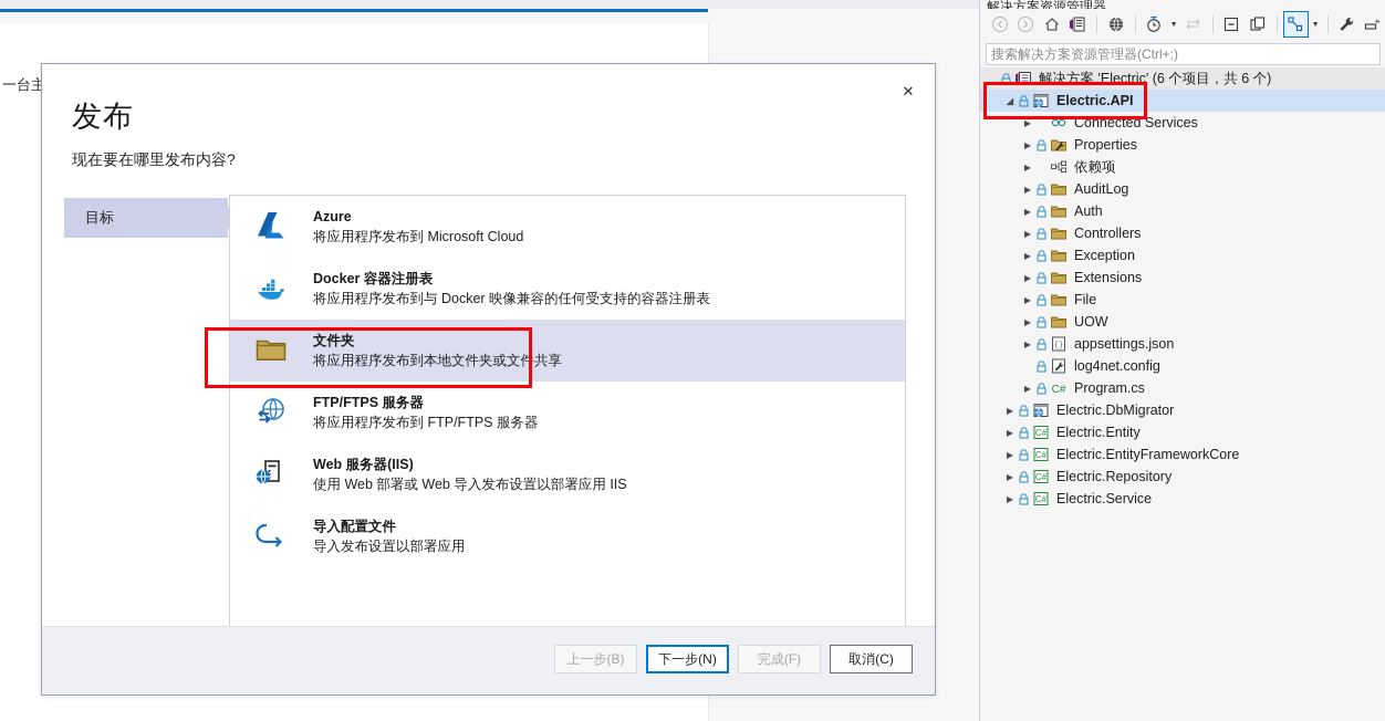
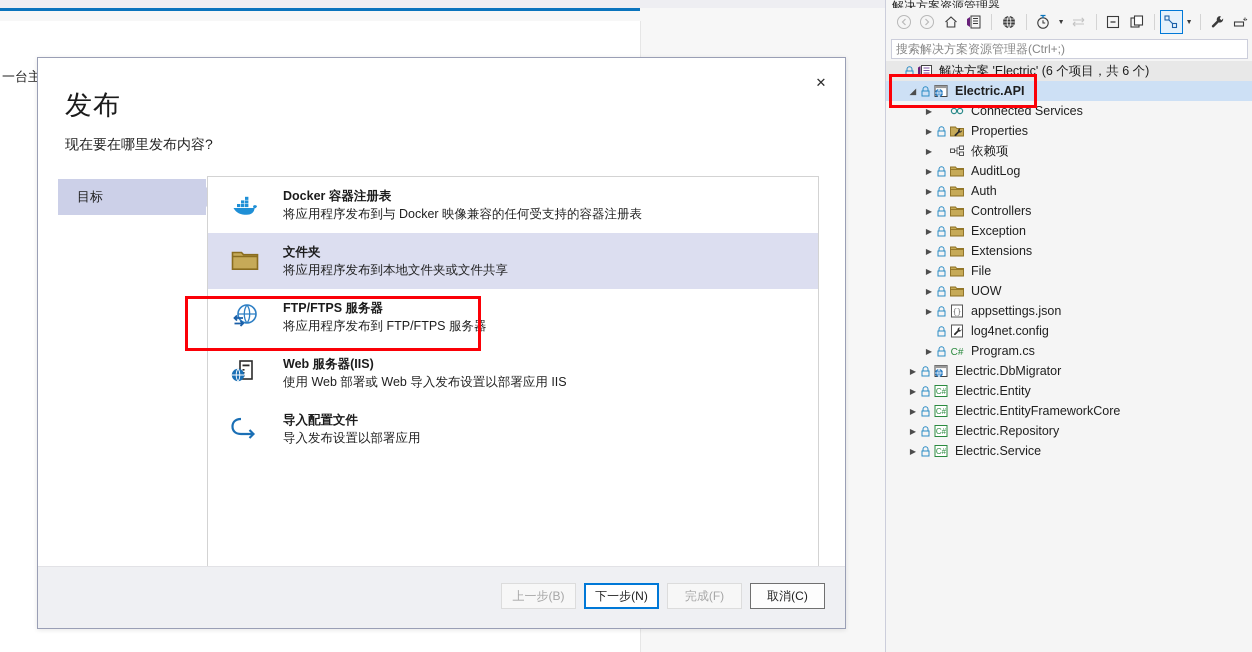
  一台主
  ✕
  发布
  现在要在哪里发布内容?
  目标
- Azure
- 将应用程序发布到 Microsoft Cloud
  Docker 容器注册表
  将应用程序发布到与 Docker 映像兼容的任何受支持的容器注册表
  文件夹
  将应用程序发布到本地文件夹或文件共享
  FTP/FTPS 服务器
  将应用程序发布到 FTP/FTPS 服务器
  Web 服务器(IIS)
  使用 Web 部署或 Web 导入发布设置以部署应用 IIS
  导入配置文件
  导入发布设置以部署应用
  上一步(B)
  下一步(N)
  完成(F)
  取消(C)
  解决方案资源管理器
  搜索解决方案资源管理器(Ctrl+;)
  解决方案 'Electric' (6 个项目，共 6 个)
  ◢
  Electric.API
  ▶
  Connected Services
  ▶
  Properties
  ▶
  依赖项
  ▶
  AuditLog
  ▶
  Auth
  ▶
  Controllers
  ▶
  Exception
  ▶
  Extensions
  ▶
  File
  ▶
  UOW
  ▶
  {}
  appsettings.json
  log4net.config
  ▶
  C#
  Program.cs
  ▶
  Electric.DbMigrator
  ▶
  C#
  Electric.Entity
  ▶
  C#
  Electric.EntityFrameworkCore
  ▶
  C#
  Electric.Repository
  ▶
  C#
  Electric.Service
